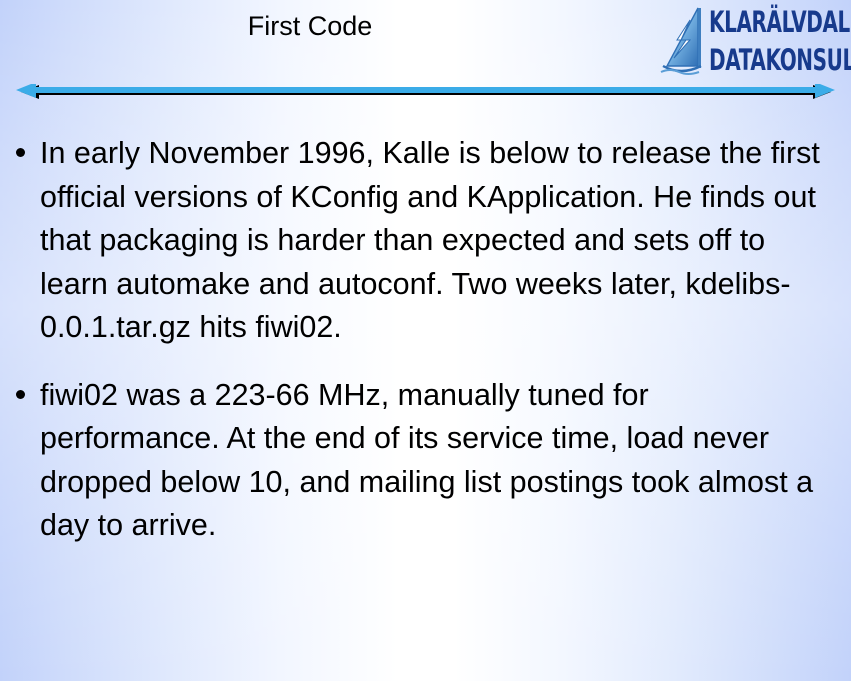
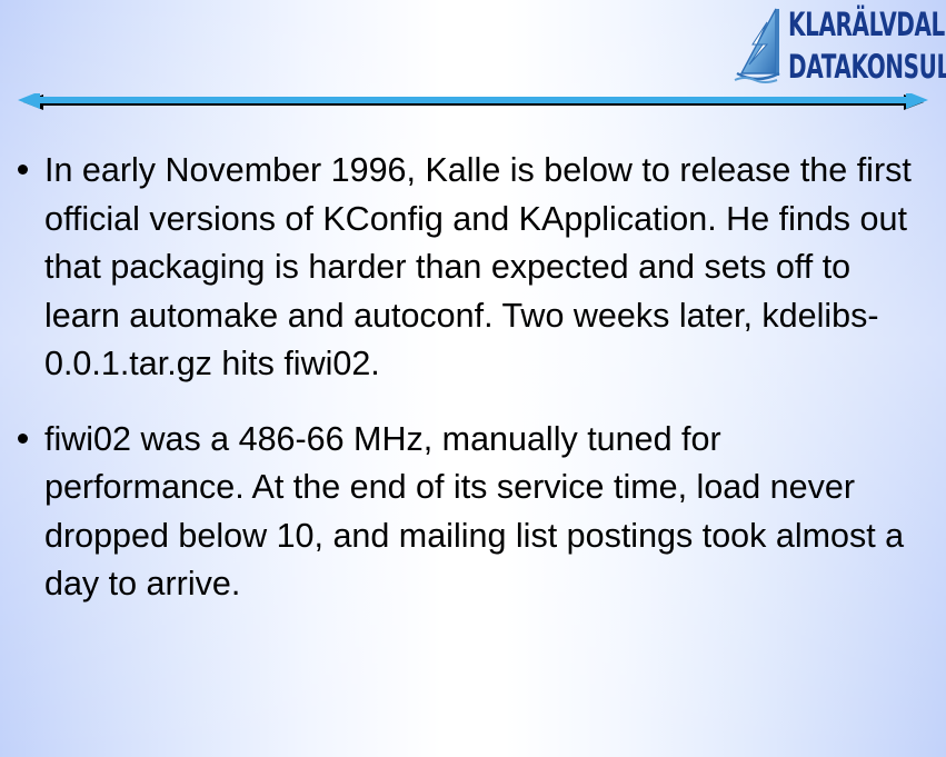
- First Code
  KLARÄLVDAL
  DATAKONSUL
  In early November 1996, Kalle is below to release the first official versions of KConfig and KApplication. He finds out that packaging is harder than expected and sets off to learn automake and autoconf. Two weeks later, kdelibs-0.0.1.tar.gz hits fiwi02.
- fiwi02 was a 223-66 MHz, manually tuned for performance. At the end of its service time, load never dropped below 10, and mailing list postings took almost a day to arrive.
+ fiwi02 was a 486-66 MHz, manually tuned for performance. At the end of its service time, load never dropped below 10, and mailing list postings took almost a day to arrive.
